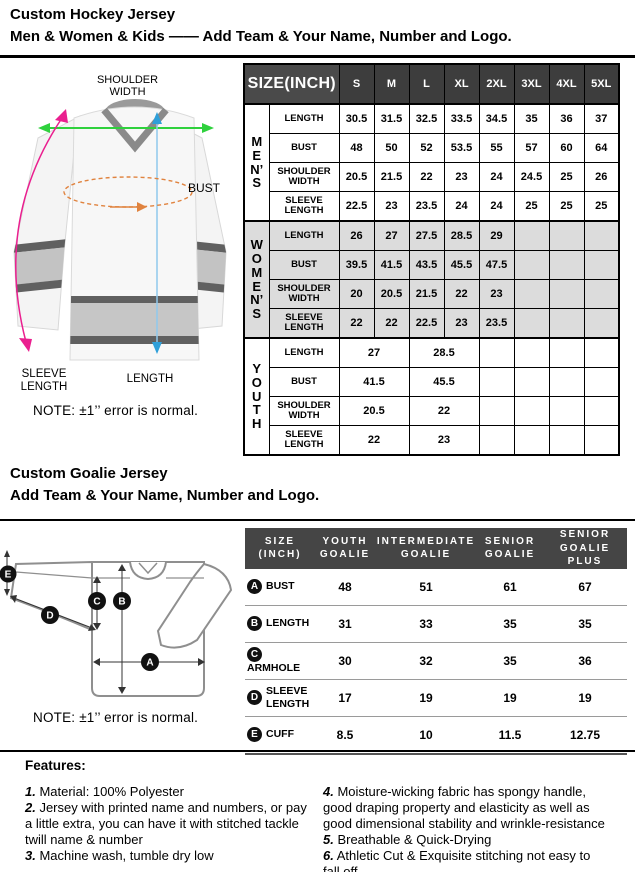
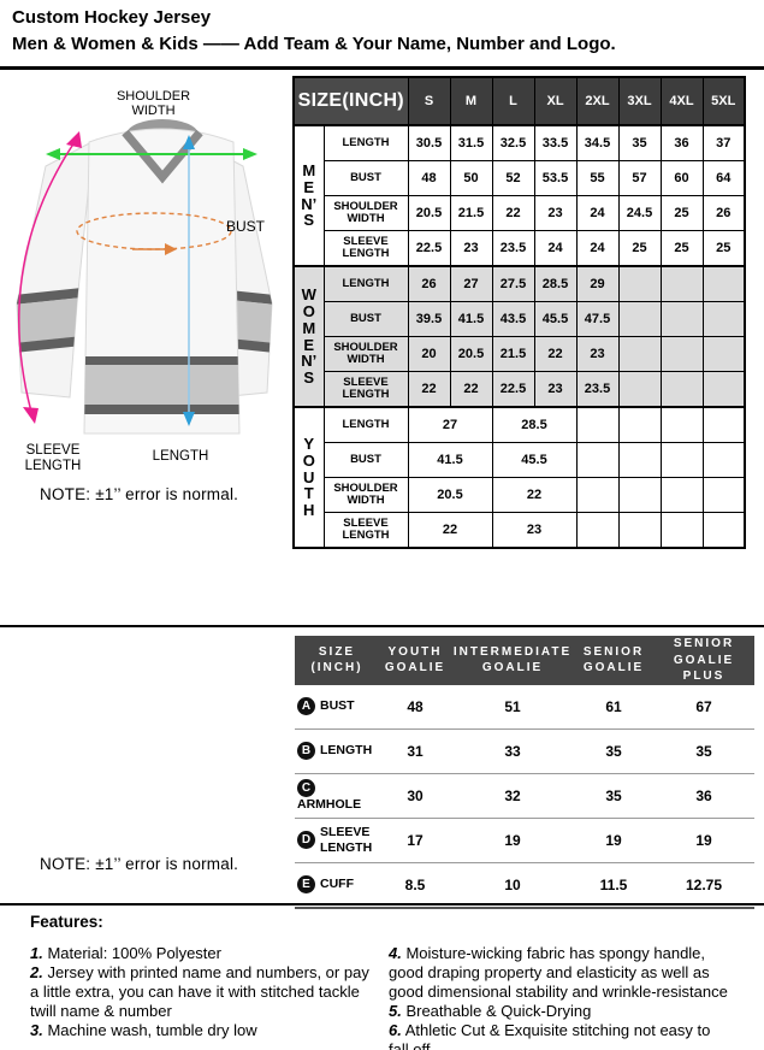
  Custom Hockey Jersey
  Men & Women & Kids —— Add Team & Your Name, Number and Logo.
  SHOULDER
  WIDTH
  BUST
  SLEEVE
  LENGTH
  LENGTH
  NOTE: ±1’’ error is normal.
  SIZE(INCH)	S	M	L	XL	2XL	3XL	4XL	5XL
  M E N’ S	LENGTH	30.5	31.5	32.5	33.5	34.5	35	36	37
  BUST	48	50	52	53.5	55	57	60	64
  SHOULDER WIDTH	20.5	21.5	22	23	24	24.5	25	26
  SLEEVE LENGTH	22.5	23	23.5	24	24	25	25	25
  W O M E N’ S	LENGTH	26	27	27.5	28.5	29
  BUST	39.5	41.5	43.5	45.5	47.5
  SHOULDER WIDTH	20	20.5	21.5	22	23
  SLEEVE LENGTH	22	22	22.5	23	23.5
  Y O U T H	LENGTH	27	28.5
  BUST	41.5	45.5
  SHOULDER WIDTH	20.5	22
  SLEEVE LENGTH	22	23
- Custom Goalie Jersey
- Add Team & Your Name, Number and Logo.
- A
- B
- C
- D
- E
  NOTE: ±1’’ error is normal.
  SIZE (INCH)	YOUTH GOALIE	INTERMEDIATE GOALIE	SENIOR GOALIE	SENIOR GOALIE PLUS
  A BUST	48	51	61	67
  B LENGTH	31	33	35	35
  CARMHOLE	30	32	35	36
  DSLEEVE LENGTH	17	19	19	19
  E CUFF	8.5	10	11.5	12.75
  Features:
  1. Material: 100% Polyester
  2. Jersey with printed name and numbers, or pay a little extra, you can have it with stitched tackle twill name & number
  3. Machine wash, tumble dry low
  4. Moisture-wicking fabric has spongy handle, good draping property and elasticity as well as good dimensional stability and wrinkle-resistance
  5. Breathable & Quick-Drying
  6. Athletic Cut & Exquisite stitching not easy to fall off.
